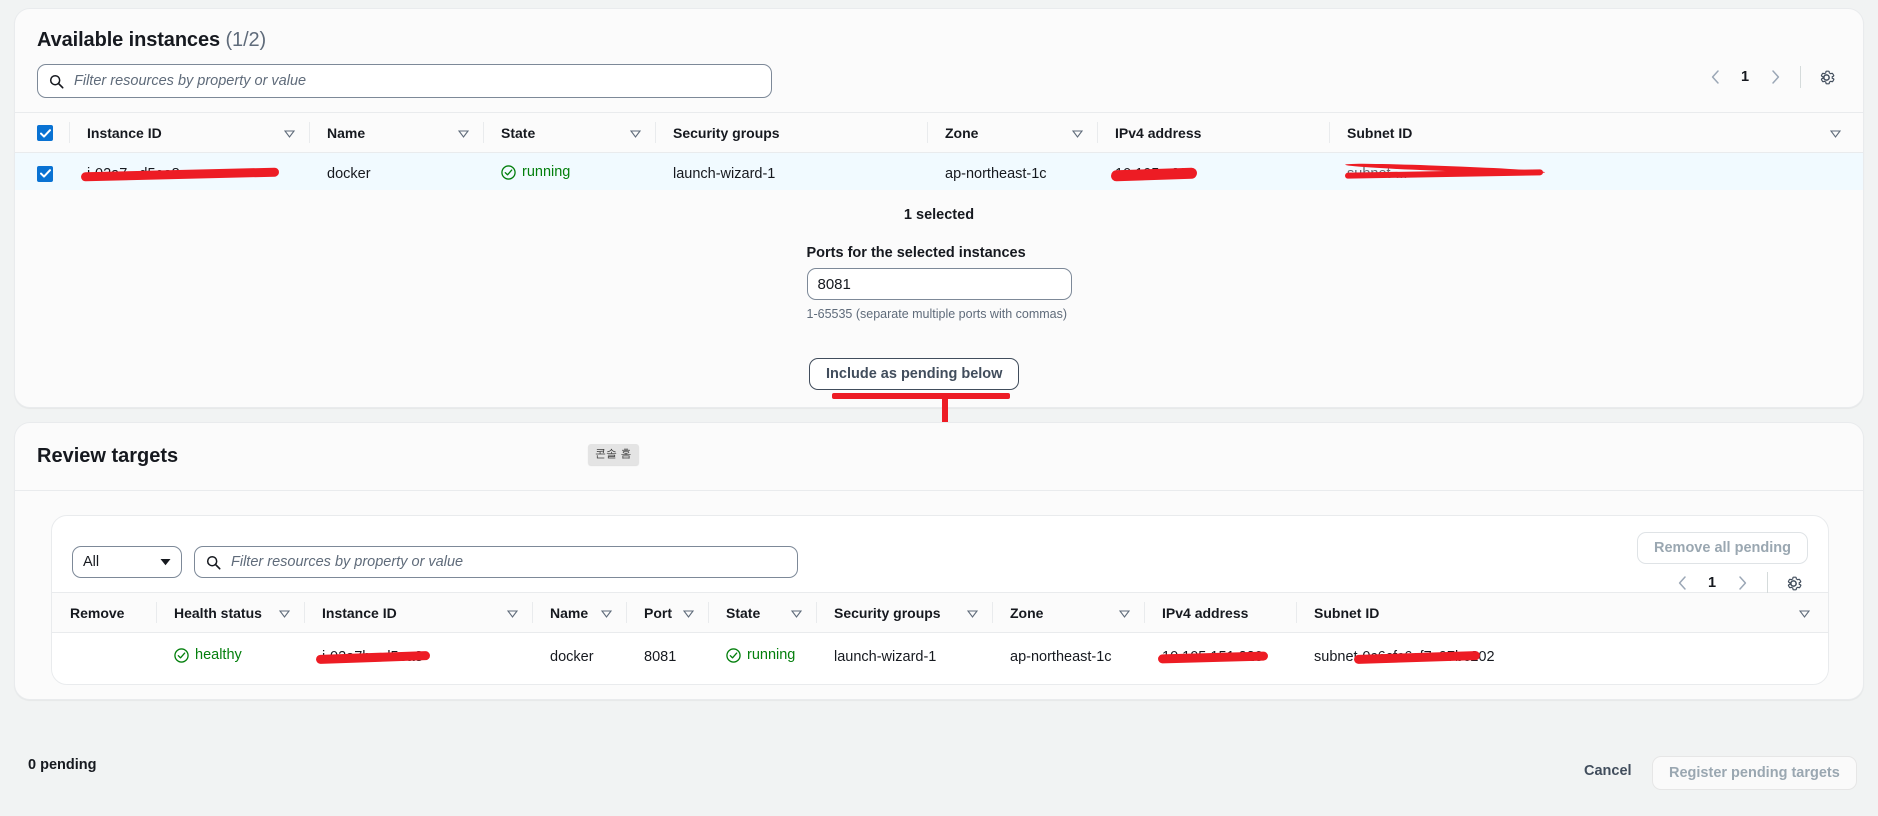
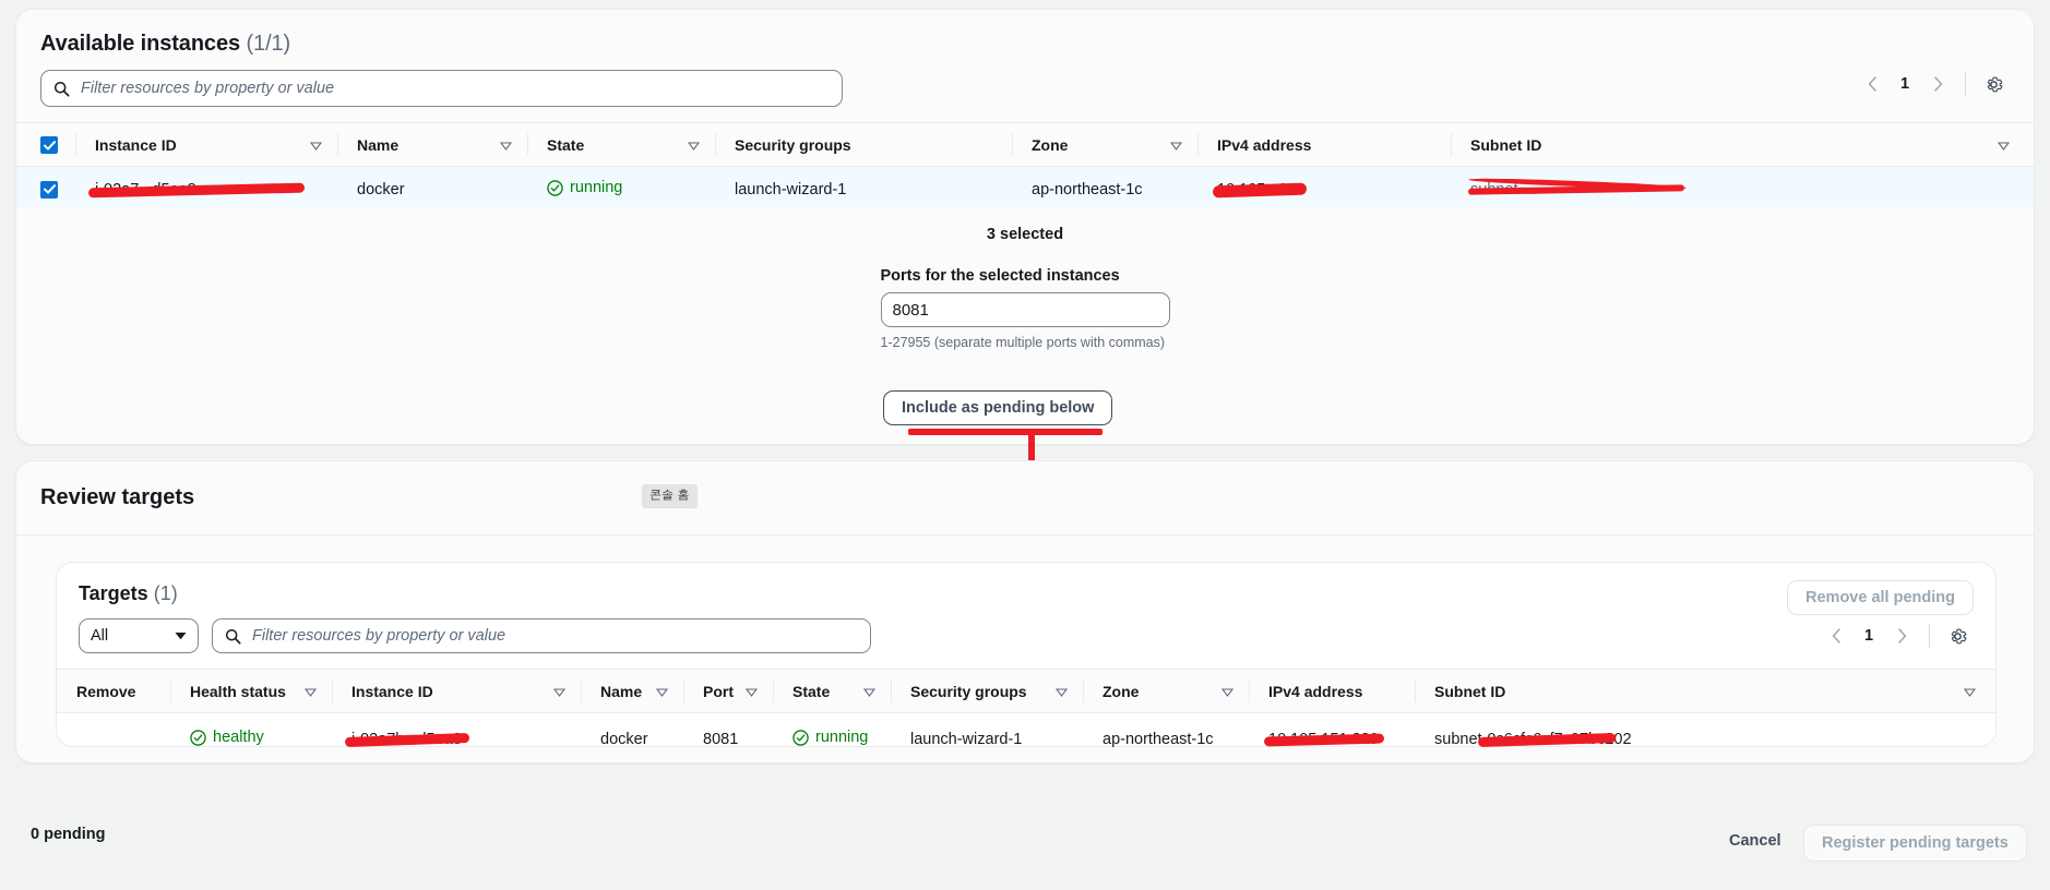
- Available instances (1/2)
+ Available instances (1/1)
  Filter resources by property or value
  1
  	Instance ID	Name	State	Security groups	Zone	IPv4 address	Subnet ID
- 1 selected
+ 3 selected
  Ports for the selected instances
  8081
- 1-65535 (separate multiple ports with commas)
+ 1-27955 (separate multiple ports with commas)
  Include as pending below
  Review targets
+ Targets (1)
  Remove all pending
  1
  All
  Filter resources by property or value
  Remove	Health status	Instance ID	Name	Port	State	Security groups	Zone	IPv4 address	Subnet ID
  콘솔 홈
  0 pending
  Cancel
  Register pending targets
